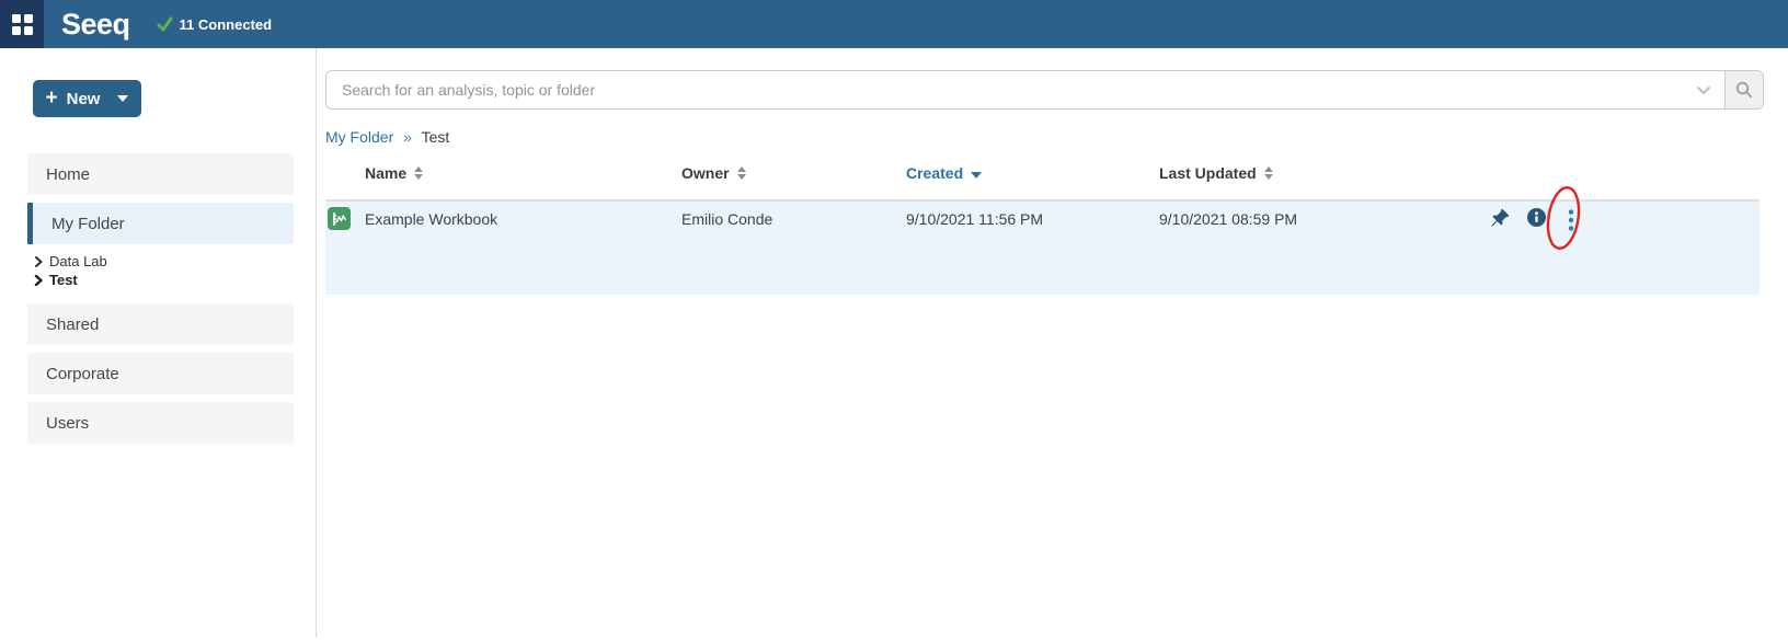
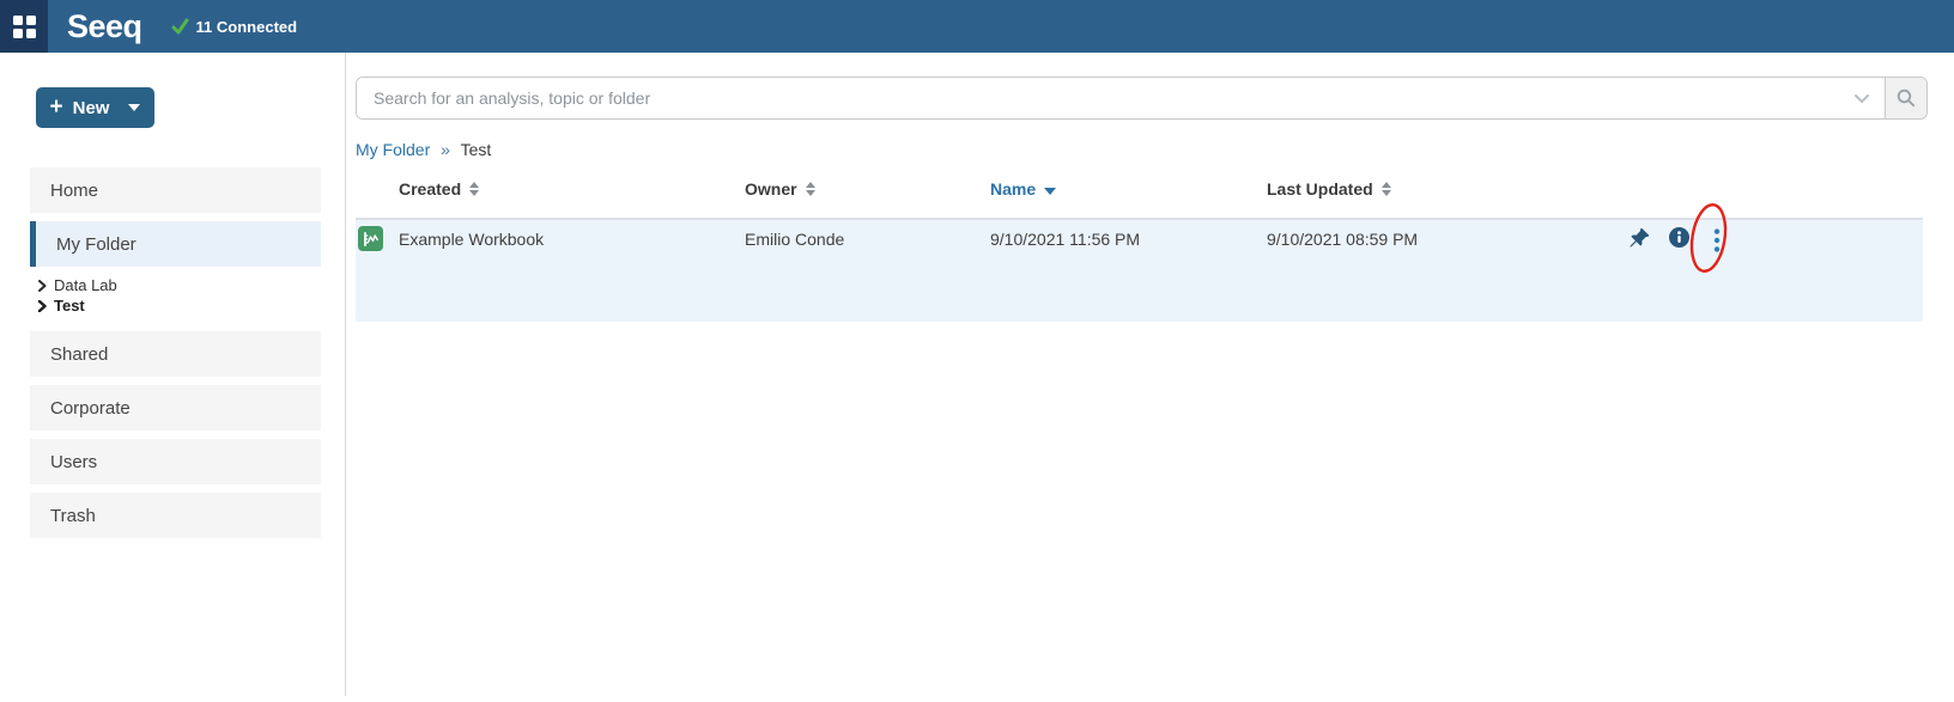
  Seeq
  11 Connected
  +
  New
  Home
  My Folder
  Data Lab
  Test
  Shared
  Corporate
  Users
+ Trash
  Search for an analysis, topic or folder
  My Folder » Test
- Name
+ Created
  Owner
- Created
+ Name
  Last Updated
  Example Workbook
  Emilio Conde
  9/10/2021 11:56 PM
  9/10/2021 08:59 PM
